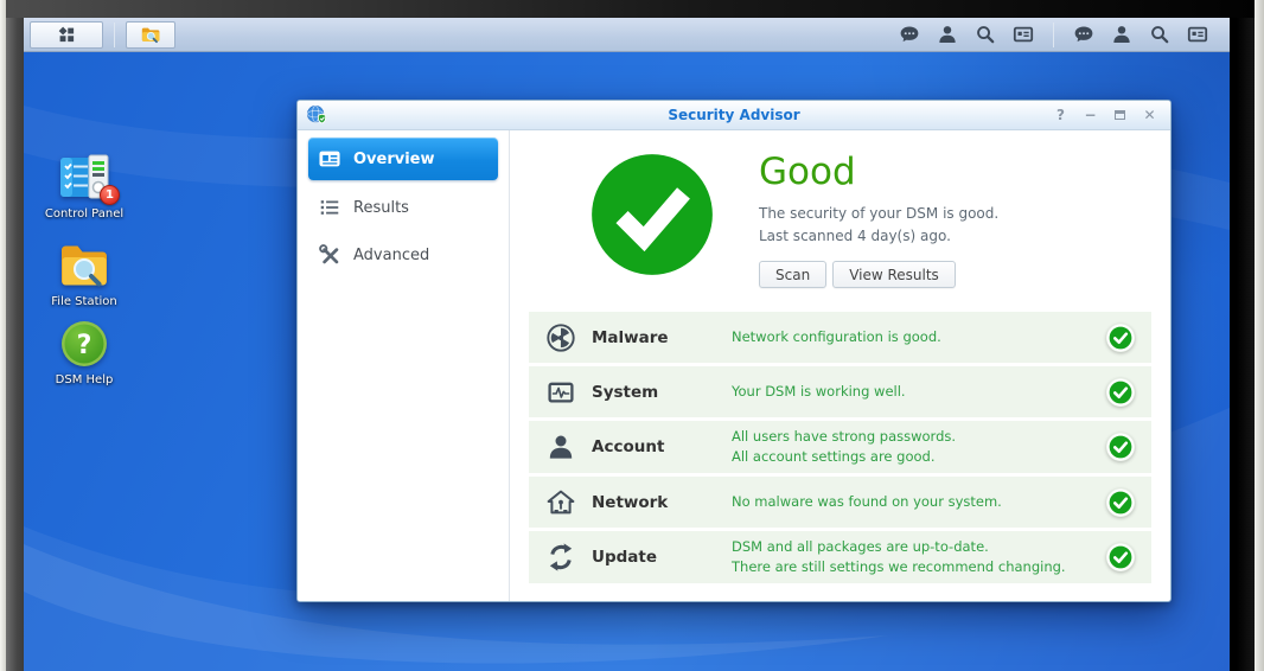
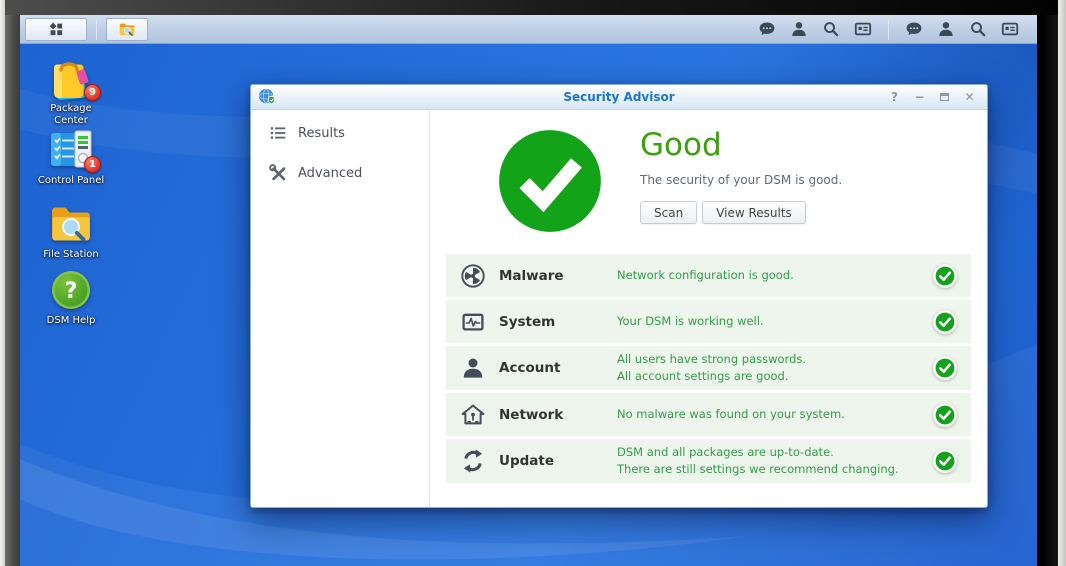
+ 9
+ Package Center
  1
  Control Panel
  File Station
  ?
  DSM Help
  Security Advisor
  ?
  −
  ✕
- Overview
  Results
  Advanced
  Good
  The security of your DSM is good.
- Last scanned 4 day(s) ago.
  Scan
  View Results
  Malware
  Network configuration is good.
  System
  Your DSM is working well.
  Account
  All users have strong passwords.
  All account settings are good.
  Network
  No malware was found on your system.
  Update
  DSM and all packages are up-to-date.
  There are still settings we recommend changing.
